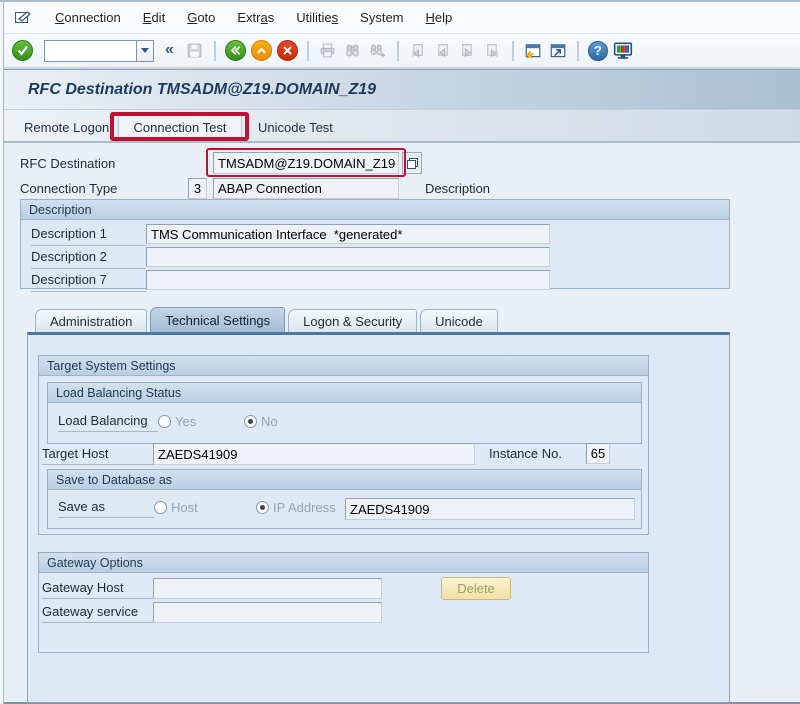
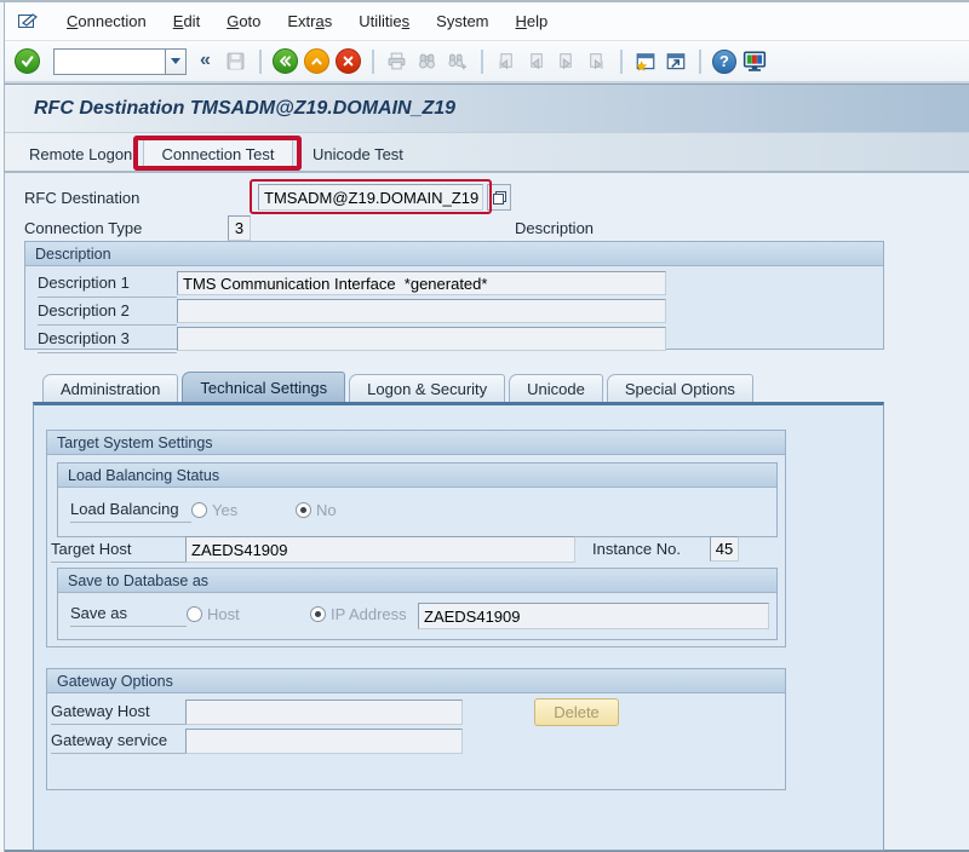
  Connection
  Edit
  Goto
  Extras
  Utilities
  System
  Help
  «
  ?
  RFC Destination TMSADM@Z19.DOMAIN_Z19
  Remote Logon
  Connection Test
  Unicode Test
  RFC Destination
  TMSADM@Z19.DOMAIN_Z19
  Connection Type
  3
- ABAP Connection
  Description
  Description
  Description 1
  TMS Communication Interface *generated*
  Description 2
- Description 7
+ Description 3
  Administration
  Technical Settings
  Logon & Security
  Unicode
+ Special Options
  Target System Settings
  Load Balancing Status
  Load Balancing
  Yes
  No
  Target Host
  ZAEDS41909
  Instance No.
- 65
+ 45
  Save to Database as
  Save as
  Host
  IP Address
  ZAEDS41909
  Gateway Options
  Gateway Host
  Delete
  Gateway service
